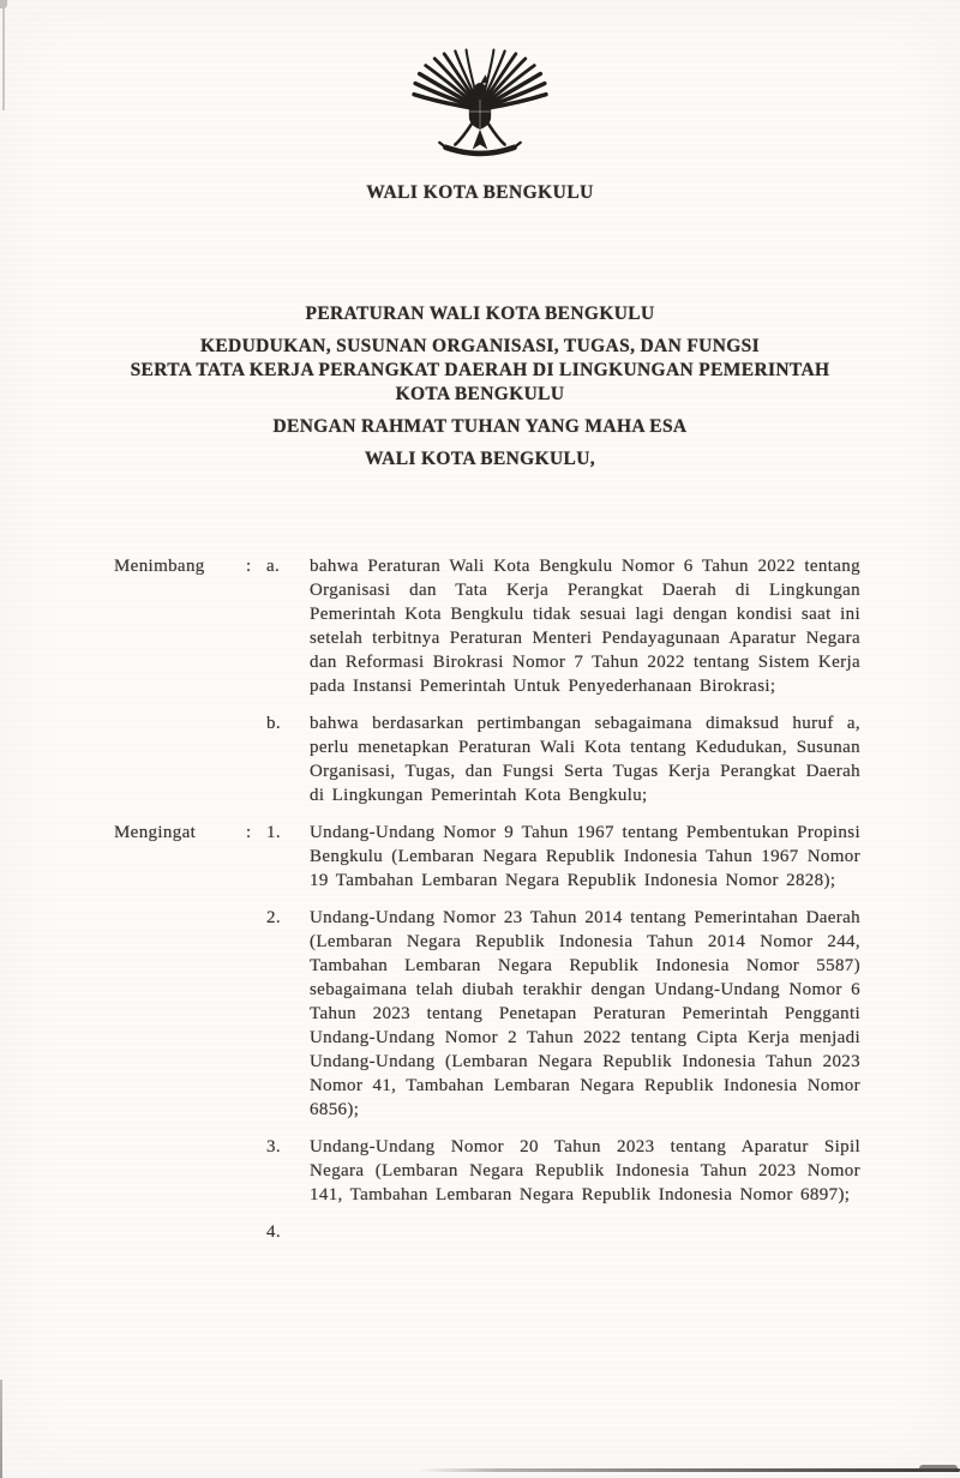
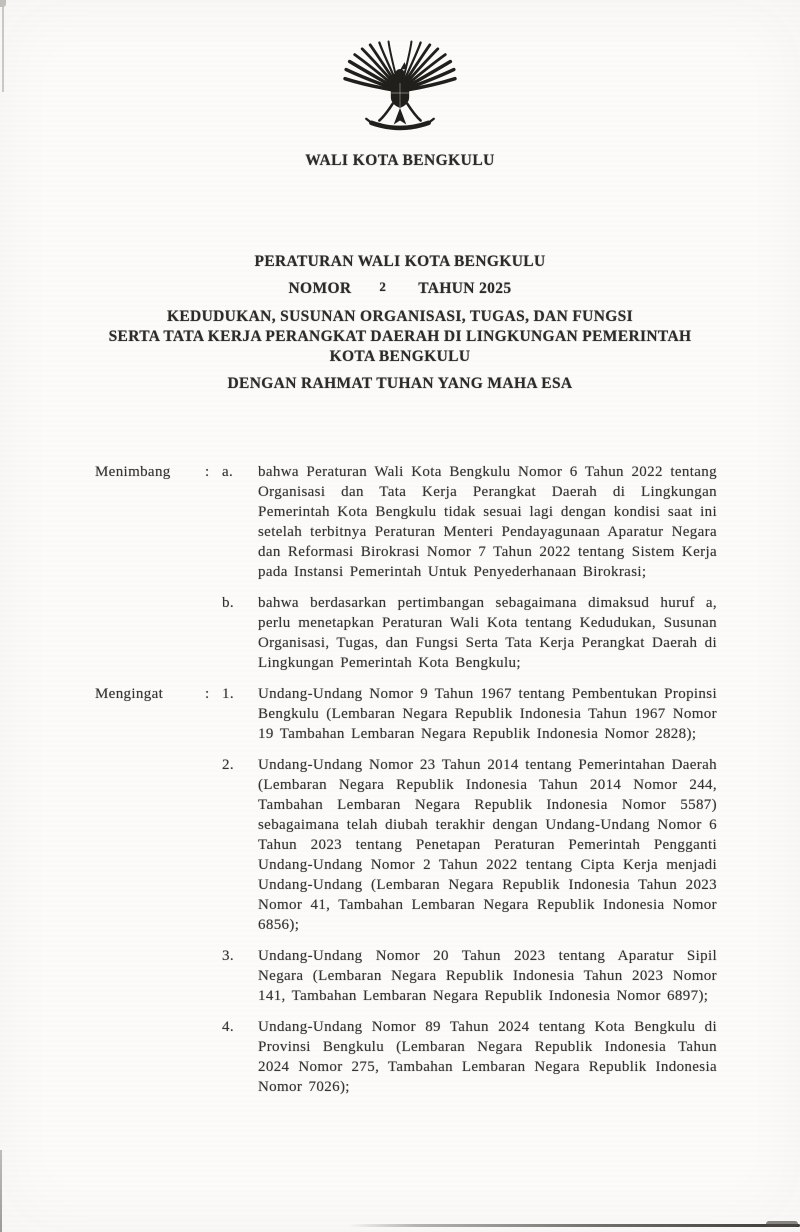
  WALI KOTA BENGKULU
  PERATURAN WALI KOTA BENGKULU
+ NOMOR 2 TAHUN 2025
  KEDUDUKAN, SUSUNAN ORGANISASI, TUGAS, DAN FUNGSI
  SERTA TATA KERJA PERANGKAT DAERAH DI LINGKUNGAN PEMERINTAH
  KOTA BENGKULU
  DENGAN RAHMAT TUHAN YANG MAHA ESA
- WALI KOTA BENGKULU,
  Menimbang
  :
  a.
  bahwa Peraturan Wali Kota Bengkulu Nomor 6 Tahun 2022 tentang Organisasi dan Tata Kerja Perangkat Daerah di Lingkungan Pemerintah Kota Bengkulu tidak sesuai lagi dengan kondisi saat ini setelah terbitnya Peraturan Menteri Pendayagunaan Aparatur Negara dan Reformasi Birokrasi Nomor 7 Tahun 2022 tentang Sistem Kerja pada Instansi Pemerintah Untuk Penyederhanaan Birokrasi;
  b.
- bahwa berdasarkan pertimbangan sebagaimana dimaksud huruf a, perlu menetapkan Peraturan Wali Kota tentang Kedudukan, Susunan Organisasi, Tugas, dan Fungsi Serta Tugas Kerja Perangkat Daerah di Lingkungan Pemerintah Kota Bengkulu;
+ bahwa berdasarkan pertimbangan sebagaimana dimaksud huruf a, perlu menetapkan Peraturan Wali Kota tentang Kedudukan, Susunan Organisasi, Tugas, dan Fungsi Serta Tata Kerja Perangkat Daerah di Lingkungan Pemerintah Kota Bengkulu;
  Mengingat
  :
  1.
  Undang-Undang Nomor 9 Tahun 1967 tentang Pembentukan Propinsi Bengkulu (Lembaran Negara Republik Indonesia Tahun 1967 Nomor 19 Tambahan Lembaran Negara Republik Indonesia Nomor 2828);
  2.
  Undang-Undang Nomor 23 Tahun 2014 tentang Pemerintahan Daerah (Lembaran Negara Republik Indonesia Tahun 2014 Nomor 244, Tambahan Lembaran Negara Republik Indonesia Nomor 5587) sebagaimana telah diubah terakhir dengan Undang-Undang Nomor 6 Tahun 2023 tentang Penetapan Peraturan Pemerintah Pengganti Undang-Undang Nomor 2 Tahun 2022 tentang Cipta Kerja menjadi Undang-Undang (Lembaran Negara Republik Indonesia Tahun 2023 Nomor 41, Tambahan Lembaran Negara Republik Indonesia Nomor 6856);
  3.
  Undang-Undang Nomor 20 Tahun 2023 tentang Aparatur Sipil Negara (Lembaran Negara Republik Indonesia Tahun 2023 Nomor 141, Tambahan Lembaran Negara Republik Indonesia Nomor 6897);
  4.
+ Undang-Undang Nomor 89 Tahun 2024 tentang Kota Bengkulu di Provinsi Bengkulu (Lembaran Negara Republik Indonesia Tahun 2024 Nomor 275, Tambahan Lembaran Negara Republik Indonesia Nomor 7026);
